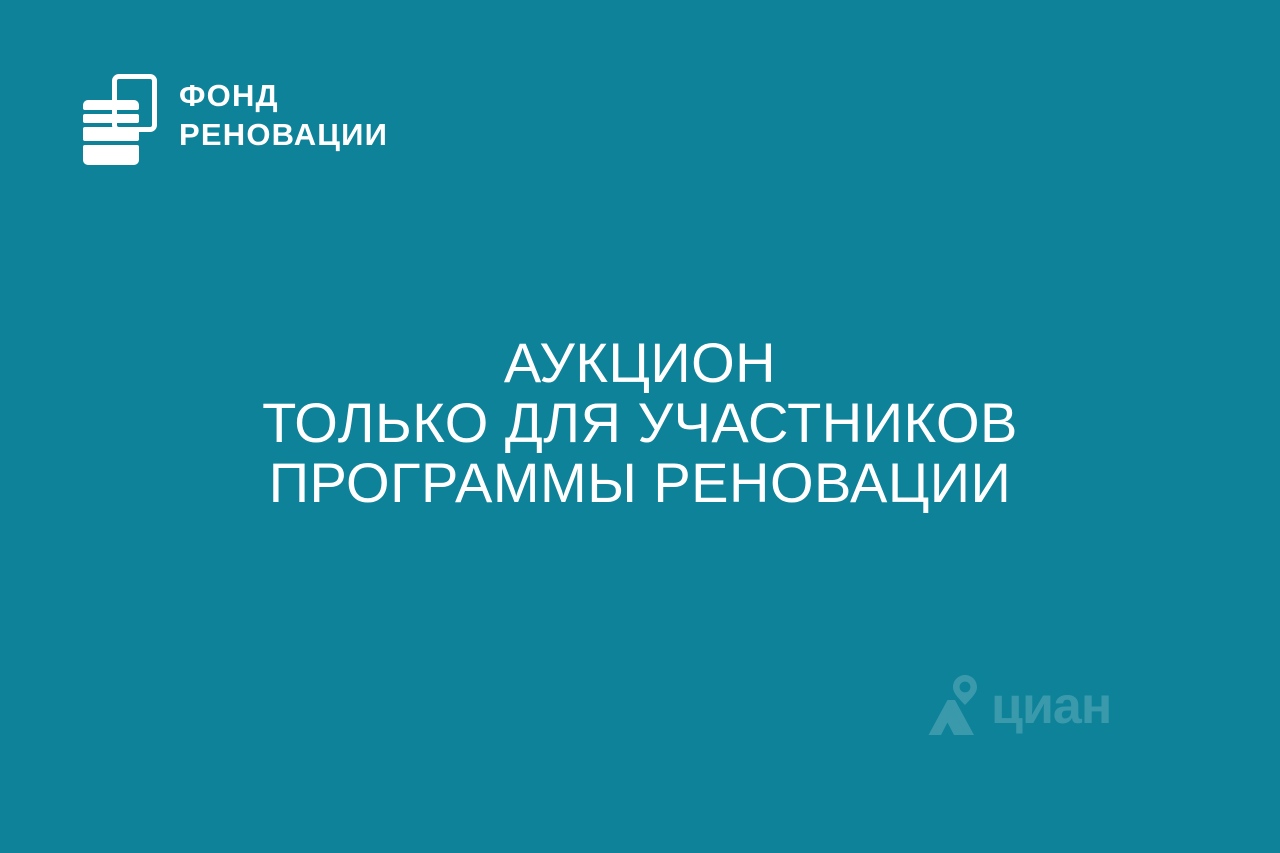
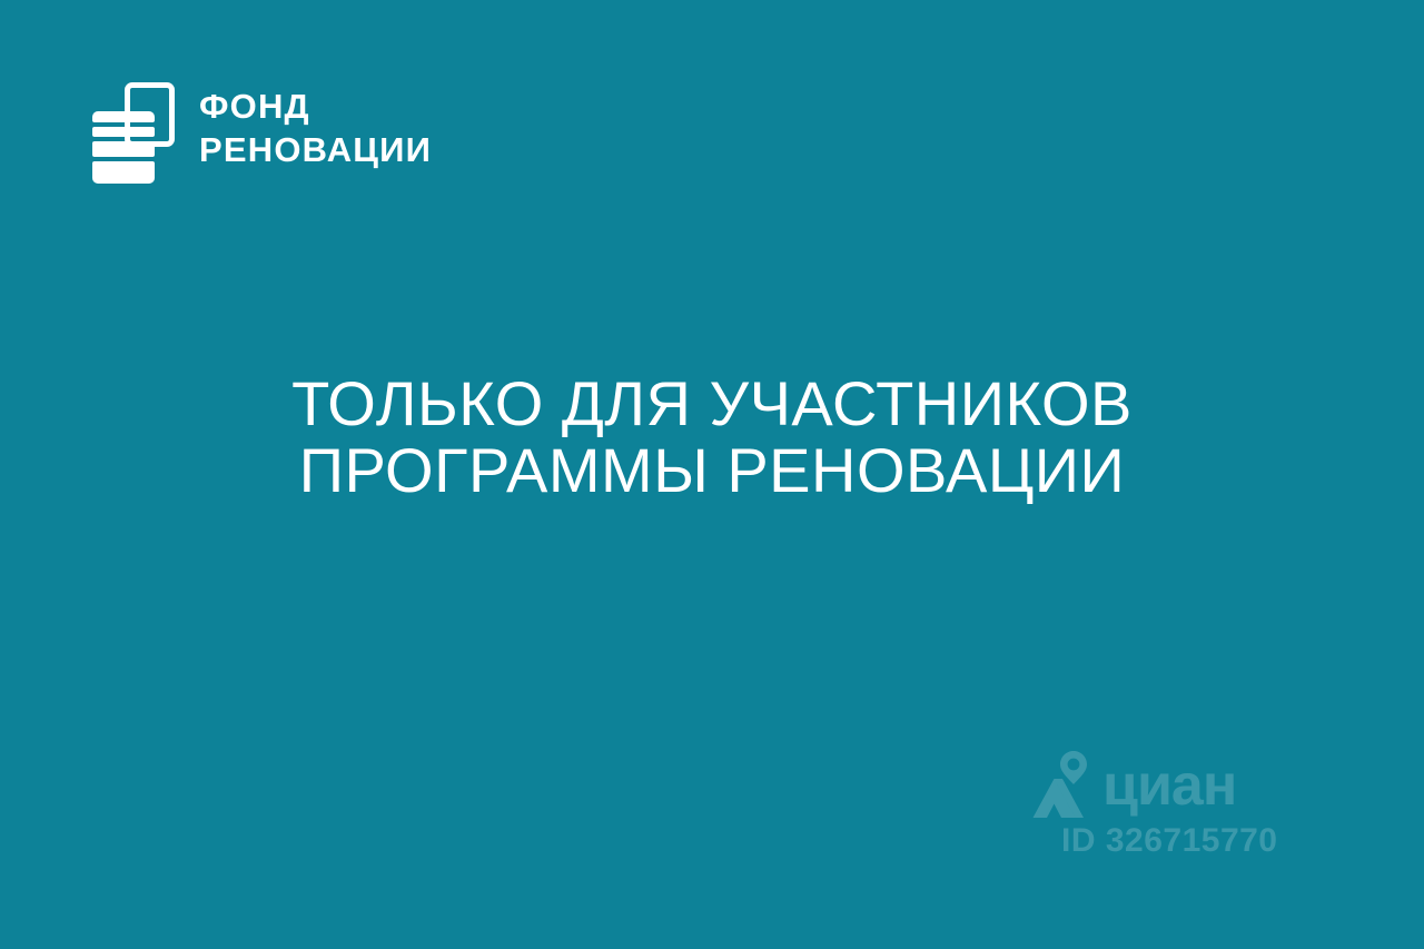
  ФОНД
  РЕНОВАЦИИ
- АУКЦИОН
  ТОЛЬКО ДЛЯ УЧАСТНИКОВ
  ПРОГРАММЫ РЕНОВАЦИИ
  циан
+ ID 326715770
